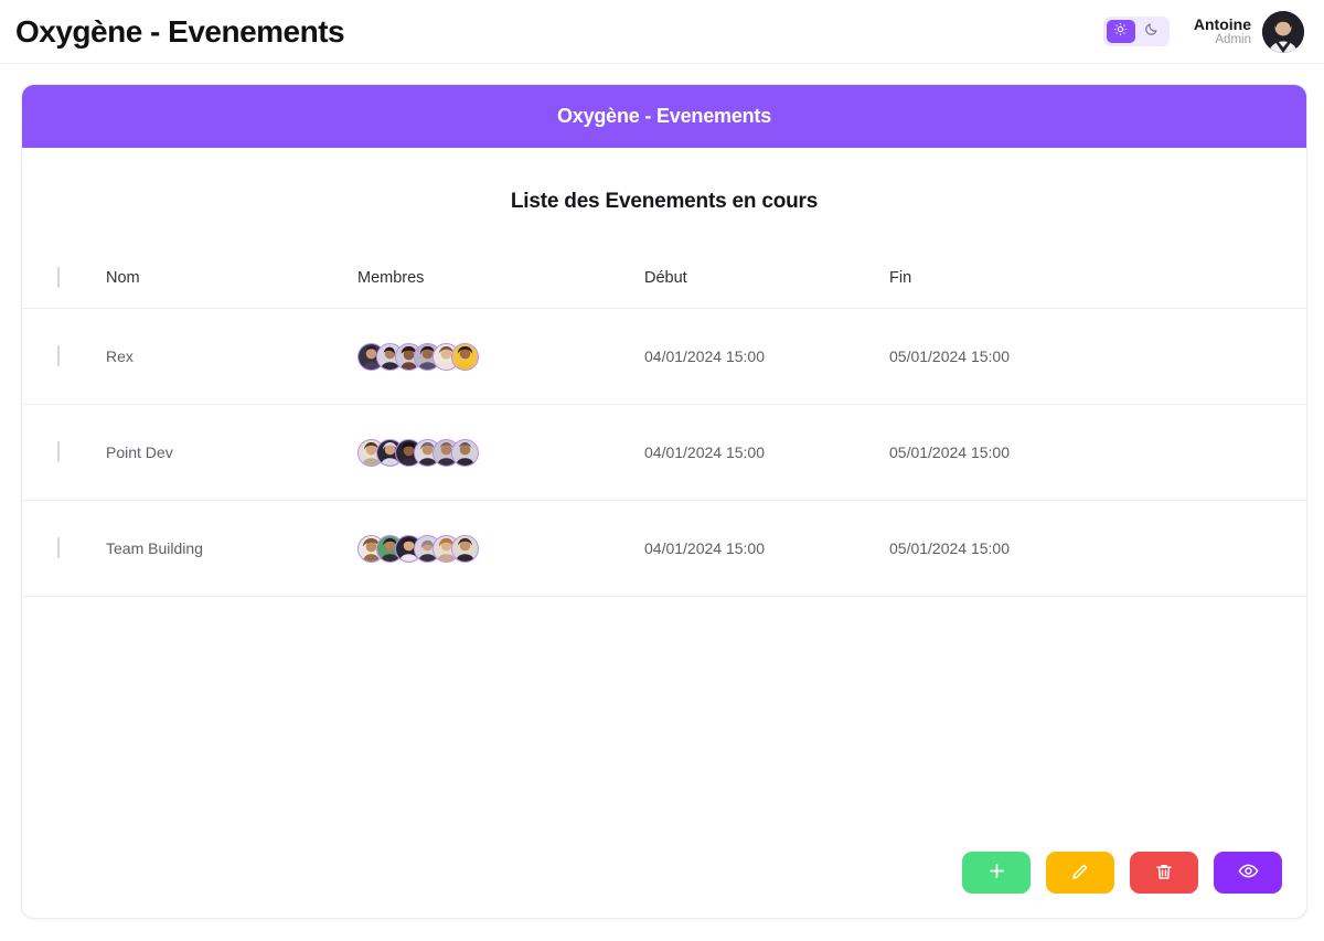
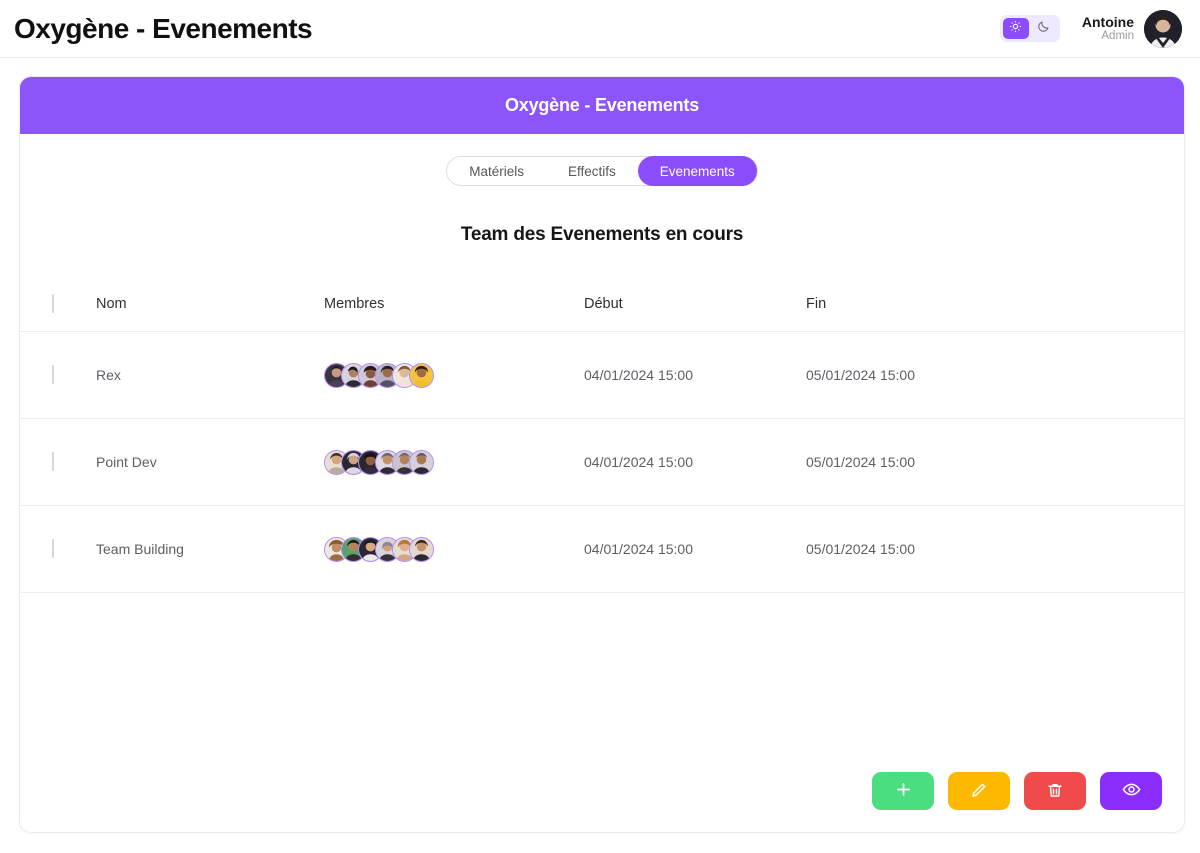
  Oxygène - Evenements
  Antoine
  Admin
  Oxygène - Evenements
+ Matériels
+ Effectifs
+ Evenements
- Liste des Evenements en cours
+ Team des Evenements en cours
  Nom
  Membres
  Début
  Fin
  Rex
  04/01/2024 15:00
  05/01/2024 15:00
  Point Dev
  04/01/2024 15:00
  05/01/2024 15:00
  Team Building
  04/01/2024 15:00
  05/01/2024 15:00
